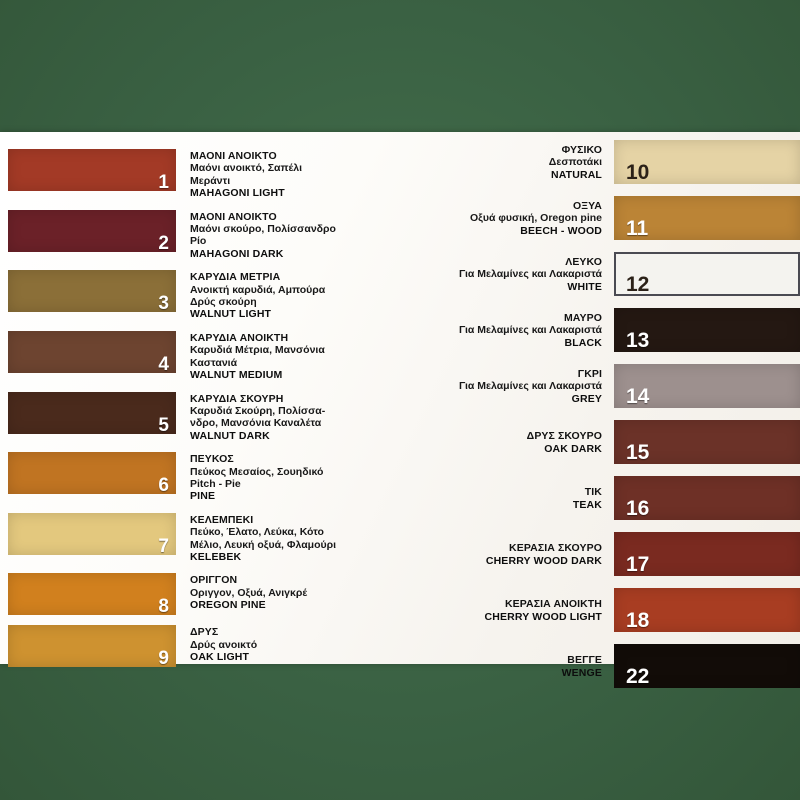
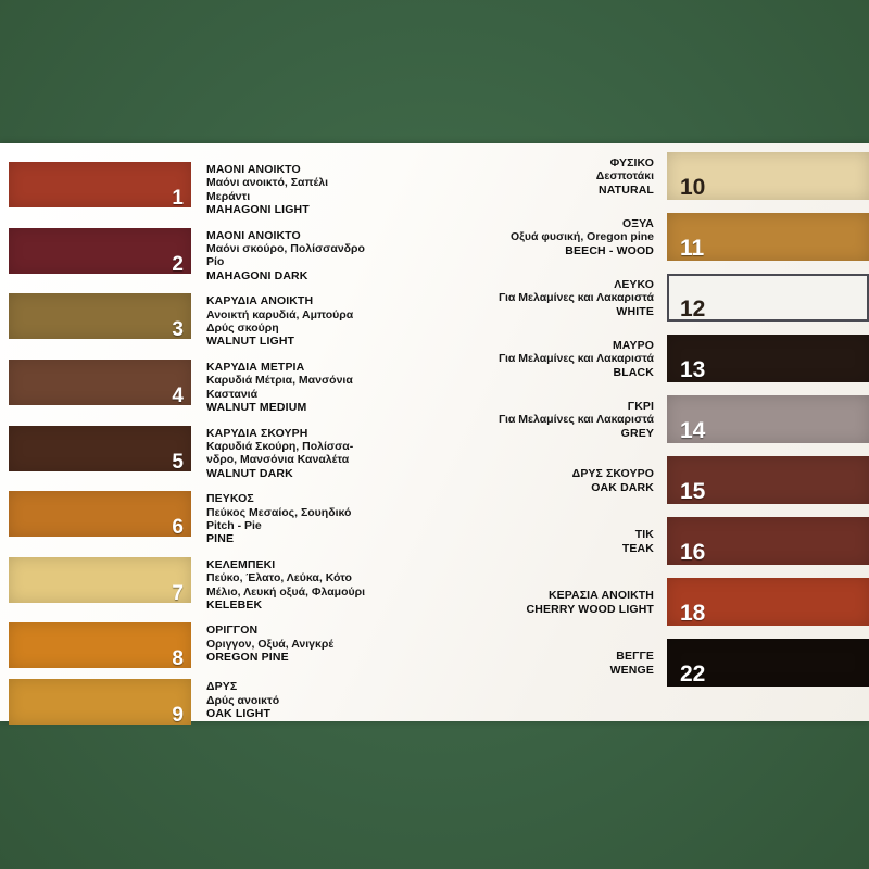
  1
  ΜΑΟΝΙ ΑΝΟΙΚΤΟ
  Μαόνι ανοικτό, Σαπέλι
  Μεράντι
  MAHAGONI LIGHT
  2
  ΜΑΟΝΙ ΑΝΟΙΚΤΟ
  Μαόνι σκούρο, Πολίσσανδρο
  Ρίο
  MAHAGONI DARK
  3
- ΚΑΡΥΔΙΑ ΜΕΤΡΙΑ
+ ΚΑΡΥΔΙΑ ΑΝΟΙΚΤΗ
  Ανοικτή καρυδιά, Αμπούρα
  Δρύς σκούρη
  WALNUT LIGHT
  4
- ΚΑΡΥΔΙΑ ΑΝΟΙΚΤΗ
+ ΚΑΡΥΔΙΑ ΜΕΤΡΙΑ
  Καρυδιά Μέτρια, Μανσόνια
  Καστανιά
  WALNUT MEDIUM
  5
  ΚΑΡΥΔΙΑ ΣΚΟΥΡΗ
  Καρυδιά Σκούρη, Πολίσσα-
  νδρο, Μανσόνια Καναλέτα
  WALNUT DARK
  6
  ΠΕΥΚΟΣ
  Πεύκος Μεσαίος, Σουηδικό
  Pitch - Pie
  PINE
  7
  ΚΕΛΕΜΠΕΚΙ
  Πεύκο, Έλατο, Λεύκα, Κότο
  Μέλιο, Λευκή οξυά, Φλαμούρι
  KELEBEK
  8
  ΟΡΙΓΓΟΝ
  Οριγγον, Οξυά, Ανιγκρέ
  OREGON PINE
  9
  ΔΡΥΣ
  Δρύς ανοικτό
  OAK LIGHT
  ΦΥΣΙΚΟ
  Δεσποτάκι
  NATURAL
  10
  ΟΞΥΑ
  Οξυά φυσική, Oregon pine
  BEECH - WOOD
  11
  ΛΕΥΚΟ
  Για Μελαμίνες και Λακαριστά
  WHITE
  12
  ΜΑΥΡΟ
  Για Μελαμίνες και Λακαριστά
  BLACK
  13
  ΓΚΡΙ
  Για Μελαμίνες και Λακαριστά
  GREY
  14
  ΔΡΥΣ ΣΚΟΥΡΟ
  OAK DARK
  15
  ΤΙΚ
  TEAK
  16
- ΚΕΡΑΣΙΑ ΣΚΟΥΡΟ
- CHERRY WOOD DARK
- 17
  ΚΕΡΑΣΙΑ ΑΝΟΙΚΤΗ
  CHERRY WOOD LIGHT
  18
  ΒΕΓΓΕ
  WENGE
  22
